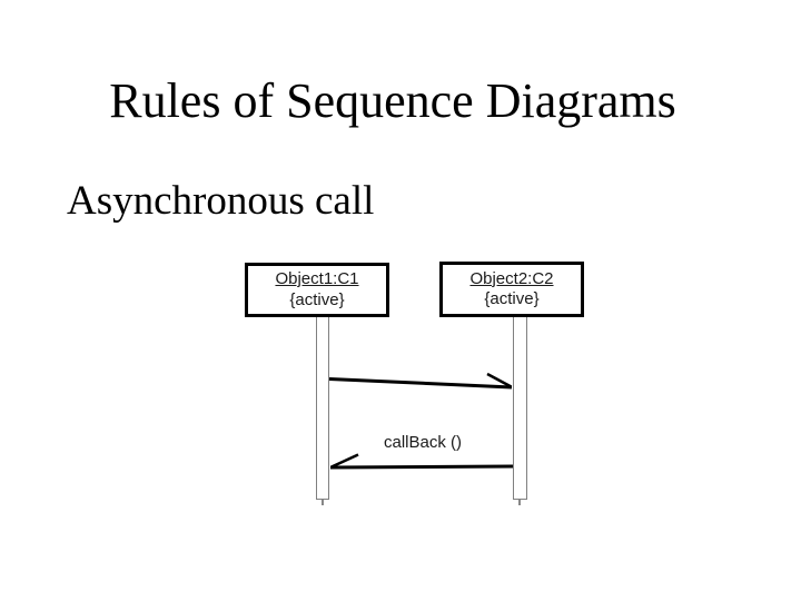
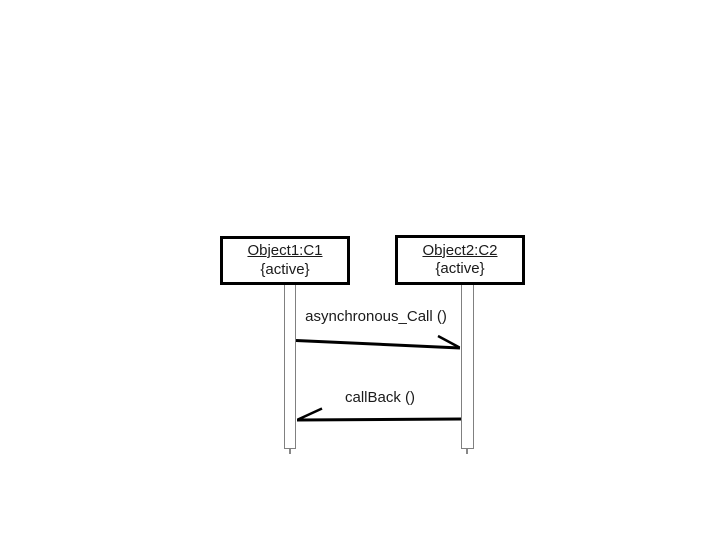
- Rules of Sequence Diagrams
- Asynchronous call
  Object1:C1
  {active}
  Object2:C2
  {active}
+ asynchronous_Call ()
  callBack ()
